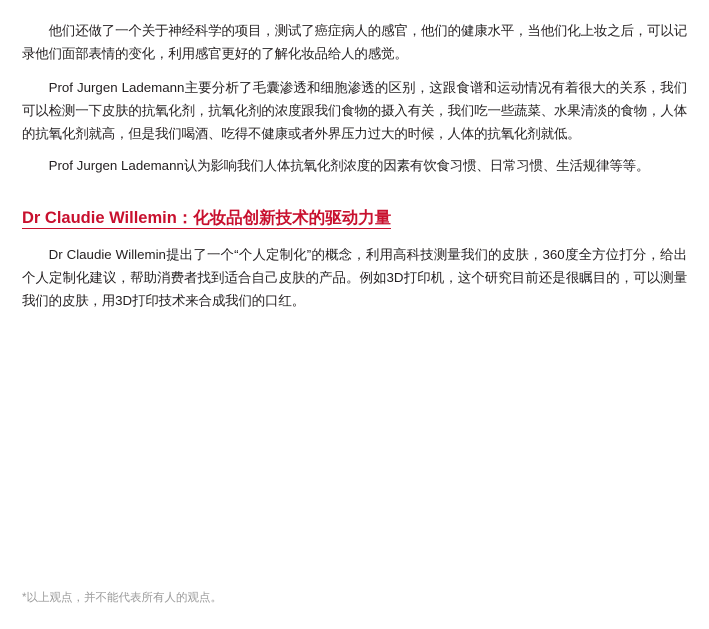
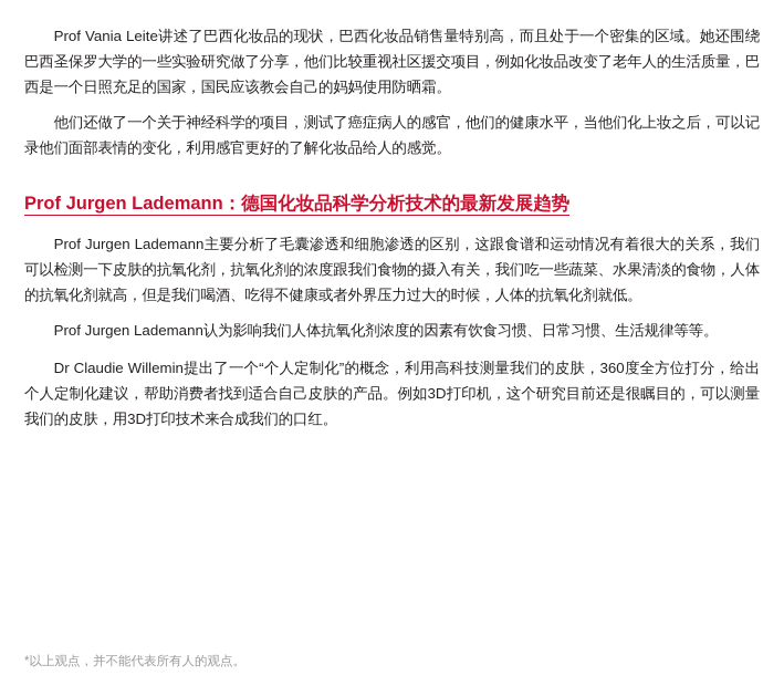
+ Prof Vania Leite讲述了巴西化妆品的现状，巴西化妆品销售量特别高，而且处于一个密集的区域。她还围绕巴西圣保罗大学的一些实验研究做了分享，他们比较重视社区援交项目，例如化妆品改变了老年人的生活质量，巴西是一个日照充足的国家，国民应该教会自己的妈妈使用防晒霜。
  他们还做了一个关于神经科学的项目，测试了癌症病人的感官，他们的健康水平，当他们化上妆之后，可以记录他们面部表情的变化，利用感官更好的了解化妆品给人的感觉。
+ Prof Jurgen Lademann：德国化妆品科学分析技术的最新发展趋势
  Prof Jurgen Lademann主要分析了毛囊渗透和细胞渗透的区别，这跟食谱和运动情况有着很大的关系，我们可以检测一下皮肤的抗氧化剂，抗氧化剂的浓度跟我们食物的摄入有关，我们吃一些蔬菜、水果清淡的食物，人体的抗氧化剂就高，但是我们喝酒、吃得不健康或者外界压力过大的时候，人体的抗氧化剂就低。
  Prof Jurgen Lademann认为影响我们人体抗氧化剂浓度的因素有饮食习惯、日常习惯、生活规律等等。
- Dr Claudie Willemin：化妆品创新技术的驱动力量
  Dr Claudie Willemin提出了一个“个人定制化”的概念，利用高科技测量我们的皮肤，360度全方位打分，给出个人定制化建议，帮助消费者找到适合自己皮肤的产品。例如3D打印机，这个研究目前还是很瞩目的，可以测量我们的皮肤，用3D打印技术来合成我们的口红。
  *以上观点，并不能代表所有人的观点。
